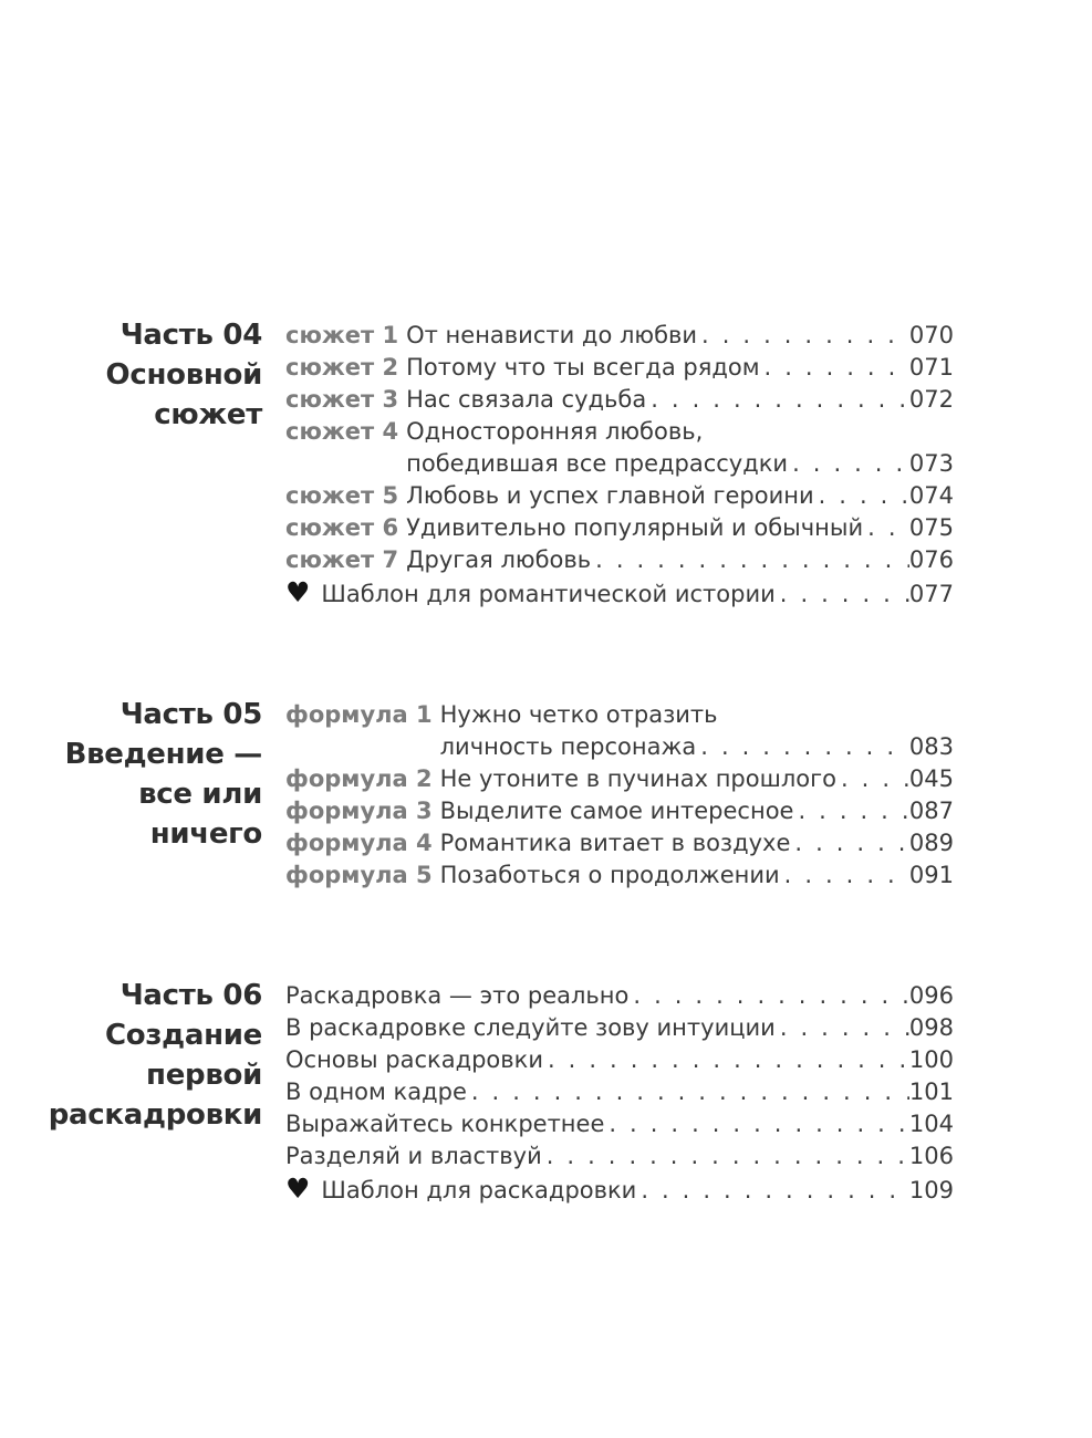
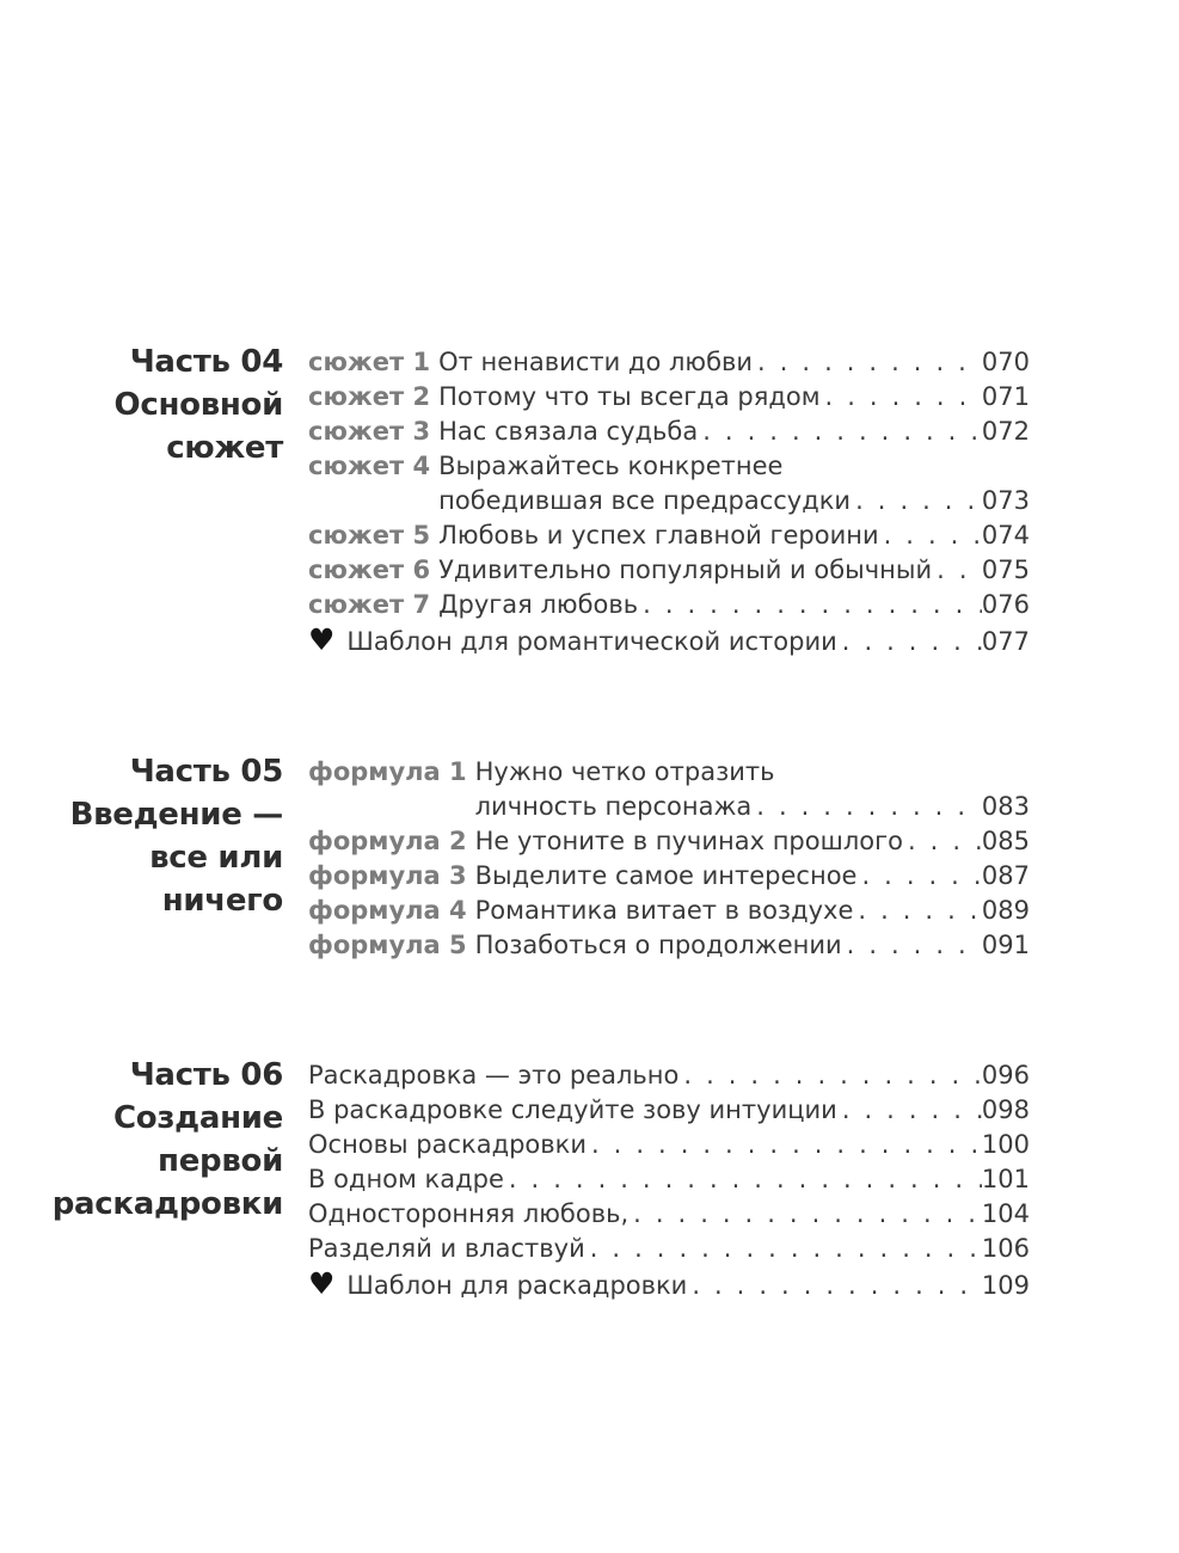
  Часть 04
  Основной
  сюжет
  сюжет 1
  От ненависти до любви
  070
  сюжет 2
  Потому что ты всегда рядом
  071
  сюжет 3
  Нас связала судьба
  072
  сюжет 4
- Односторонняя любовь,
+ Выражайтесь конкретнее
  победившая все предрассудки
  073
  сюжет 5
  Любовь и успех главной героини
  074
  сюжет 6
  Удивительно популярный и обычный
  075
  сюжет 7
  Другая любовь
  076
  ♥
  Шаблон для романтической истории
  077
  Часть 05
  Введение —
  все или
  ничего
  формула 1
  Нужно четко отразить
  личность персонажа
  083
  формула 2
  Не утоните в пучинах прошлого
- 045
+ 085
  формула 3
  Выделите самое интересное
  087
  формула 4
  Романтика витает в воздухе
  089
  формула 5
  Позаботься о продолжении
  091
  Часть 06
  Создание
  первой
  раскадровки
  Раскадровка — это реально
  096
  В раскадровке следуйте зову интуиции
  098
  Основы раскадровки
  100
  В одном кадре
  101
- Выражайтесь конкретнее
+ Односторонняя любовь,
  104
  Разделяй и властвуй
  106
  ♥
  Шаблон для раскадровки
  109
